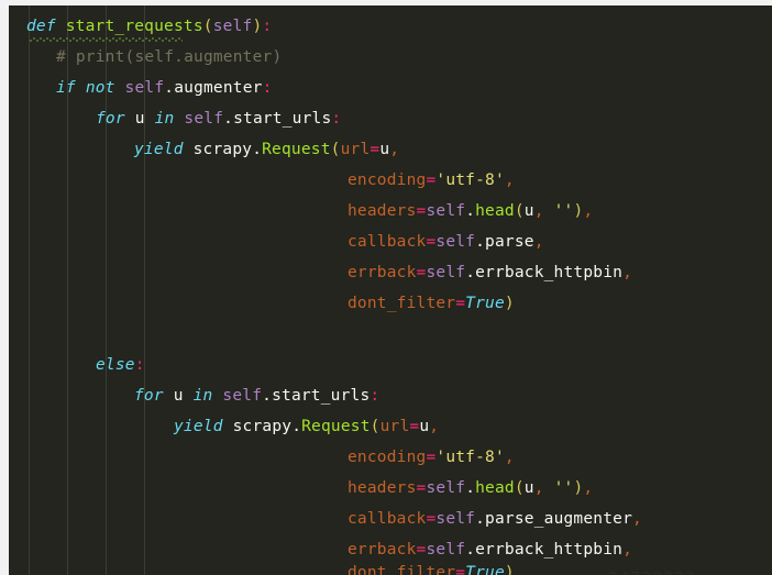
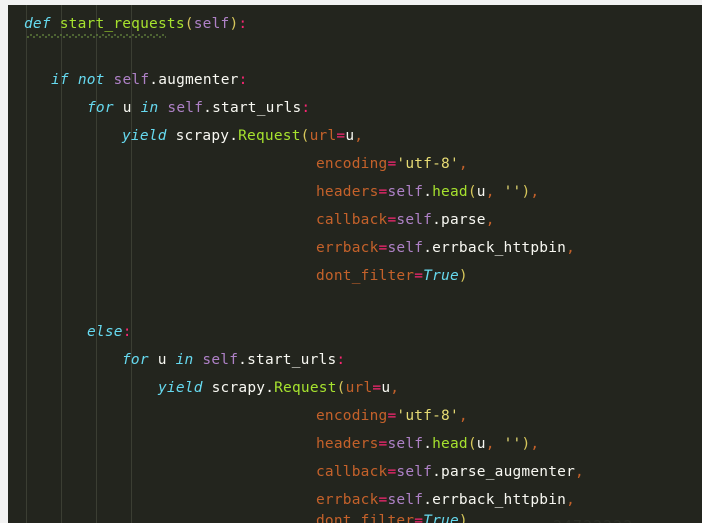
  def start_requests(self):
- # print(self.augmenter)
  if not self.augmenter:
  for u in self.start_urls:
  yield scrapy.Request(url=u,
  encoding='utf-8',
  headers=self.head(u, ''),
  callback=self.parse,
  errback=self.errback_httpbin,
  dont_filter=True)
  else:
  for u in self.start_urls:
  yield scrapy.Request(url=u,
  encoding='utf-8',
  headers=self.head(u, ''),
  callback=self.parse_augmenter,
  errback=self.errback_httpbin,
  dont_filter=True)
